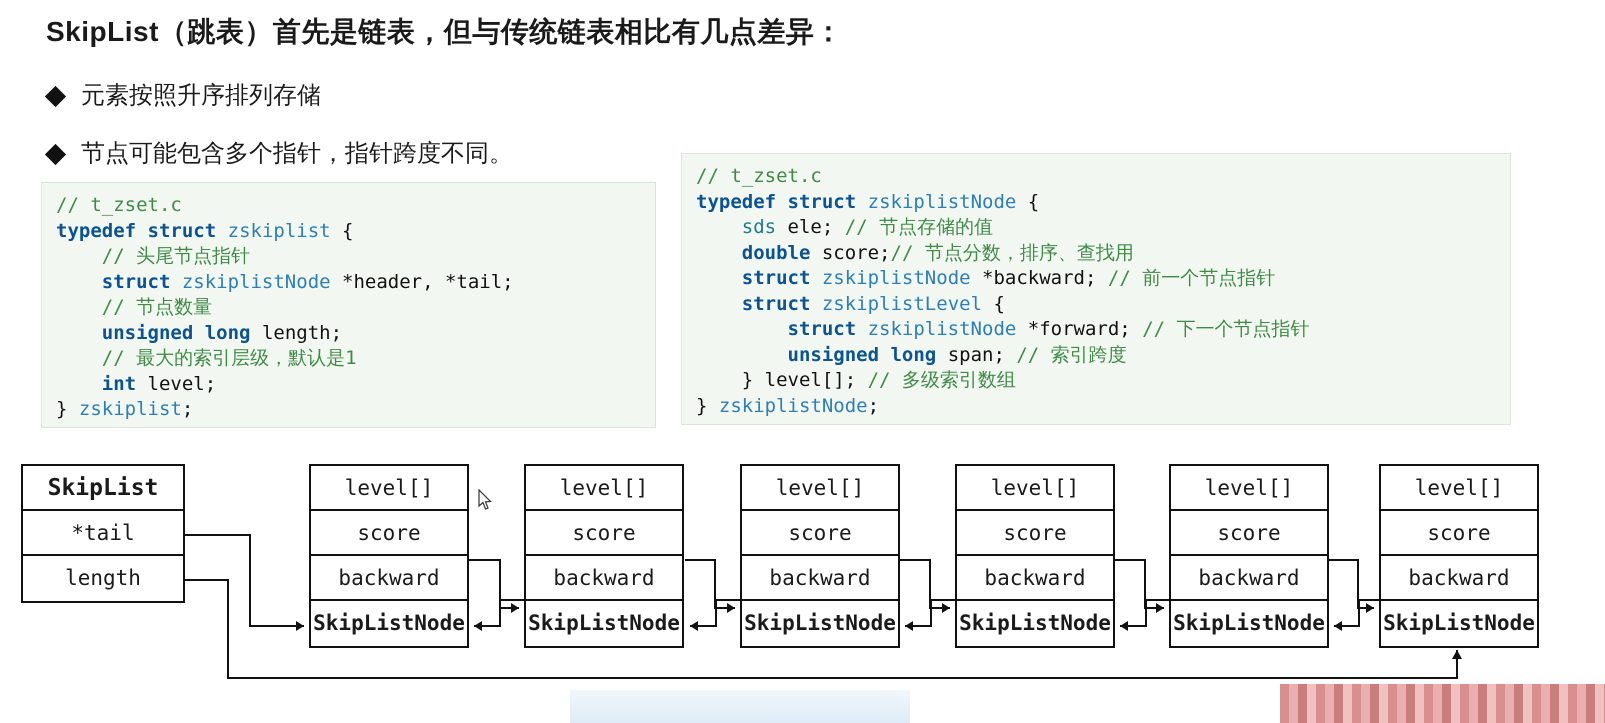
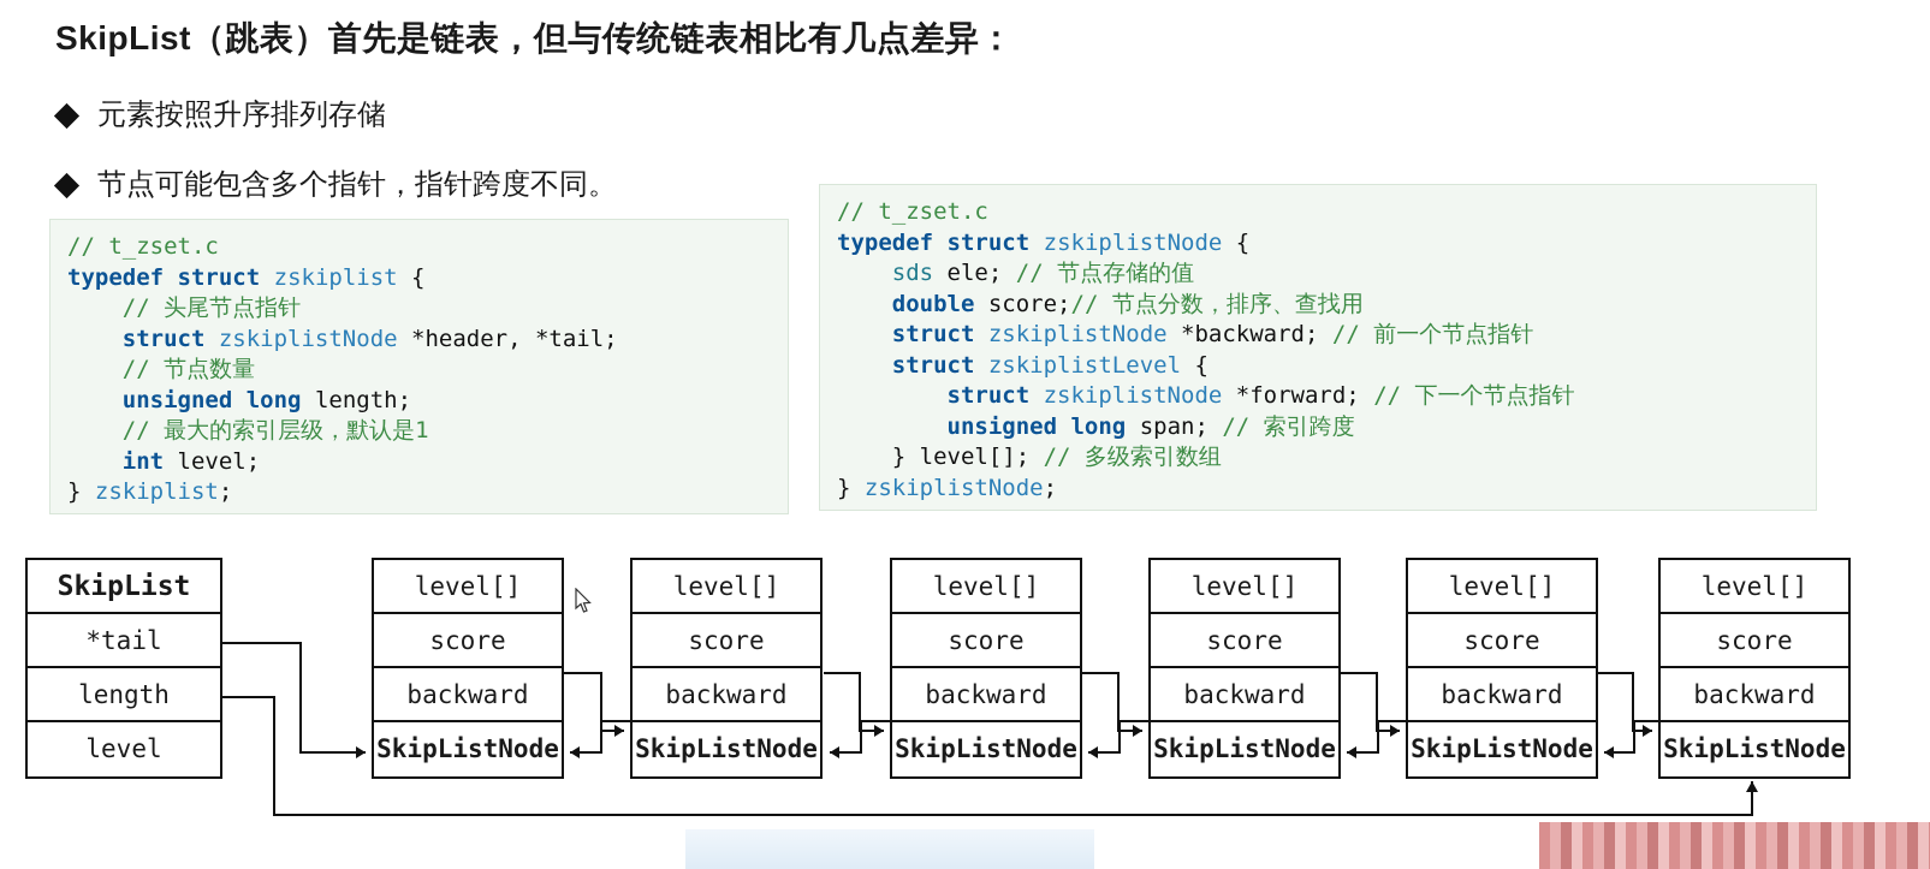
  SkipList（跳表）首先是链表，但与传统链表相比有几点差异：
  元素按照升序排列存储
  节点可能包含多个指针，指针跨度不同。
  // t_zset.c typedef struct zskiplist { // 头尾节点指针 struct zskiplistNode *header, *tail; // 节点数量 unsigned long length; // 最大的索引层级，默认是1 int level; } zskiplist;
  // t_zset.c typedef struct zskiplistNode { sds ele; // 节点存储的值 double score;// 节点分数，排序、查找用 struct zskiplistNode *backward; // 前一个节点指针 struct zskiplistLevel { struct zskiplistNode *forward; // 下一个节点指针 unsigned long span; // 索引跨度 } level[]; // 多级索引数组 } zskiplistNode;
  SkipList
  *tail
  length
+ level
  level[]
  score
  backward
  SkipListNode
  level[]
  score
  backward
  SkipListNode
  level[]
  score
  backward
  SkipListNode
  level[]
  score
  backward
  SkipListNode
  level[]
  score
  backward
  SkipListNode
  level[]
  score
  backward
  SkipListNode
